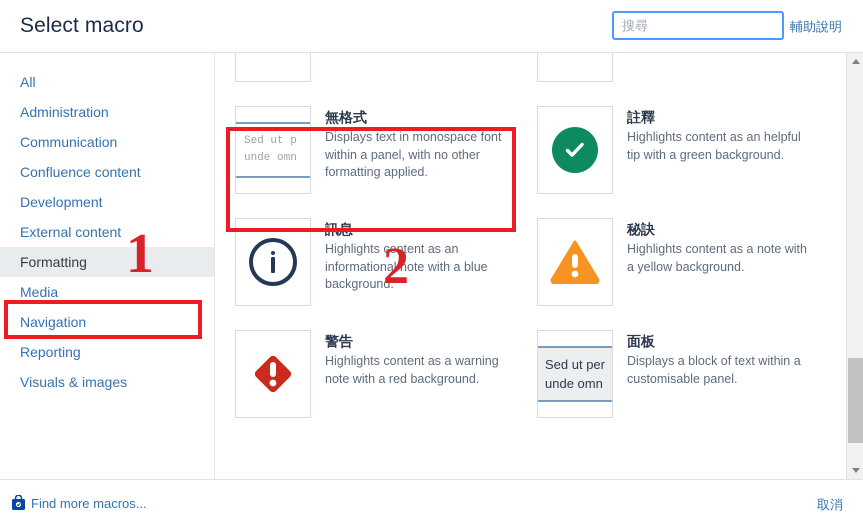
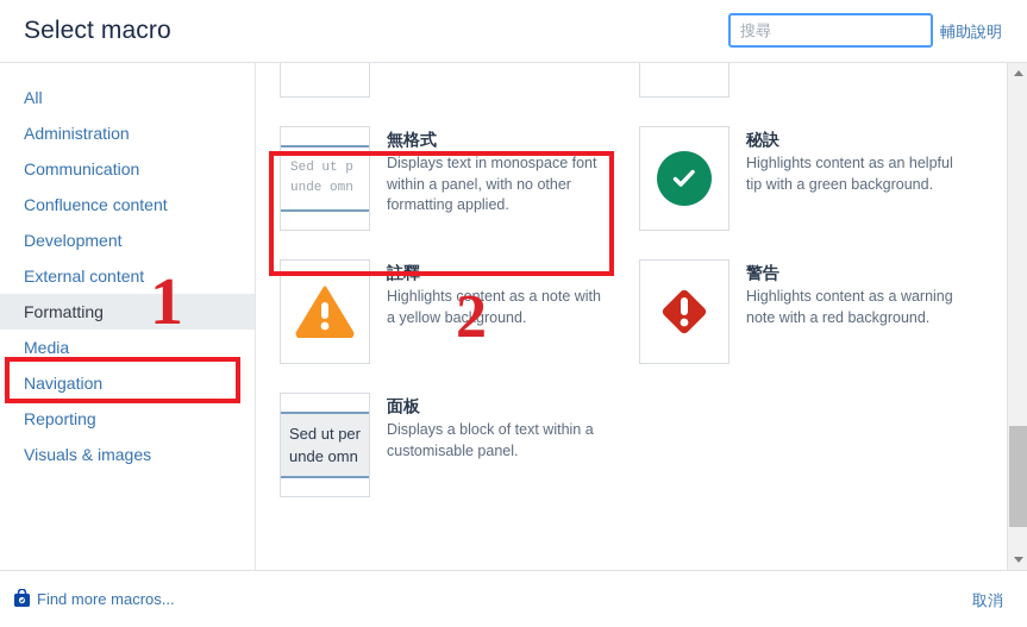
  Select macro
  搜尋
  輔助說明
  All
  Administration
  Communication
  Confluence content
  Development
  External content
  Formatting
  Media
  Navigation
  Reporting
  Visuals & images
  1
  Sed ut p
  unde omn
  無格式
  Displays text in monospace font within a panel, with no other formatting applied.
- 註釋
+ 秘訣
  Highlights content as an helpful tip with a green background.
- 訊息
- Highlights content as an informational note with a blue background.
- 秘訣
+ 註釋
  Highlights content as a note with a yellow background.
  警告
  Highlights content as a warning note with a red background.
  Sed ut per
  unde omn
  面板
  Displays a block of text within a customisable panel.
  2
  Find more macros...
  取消
